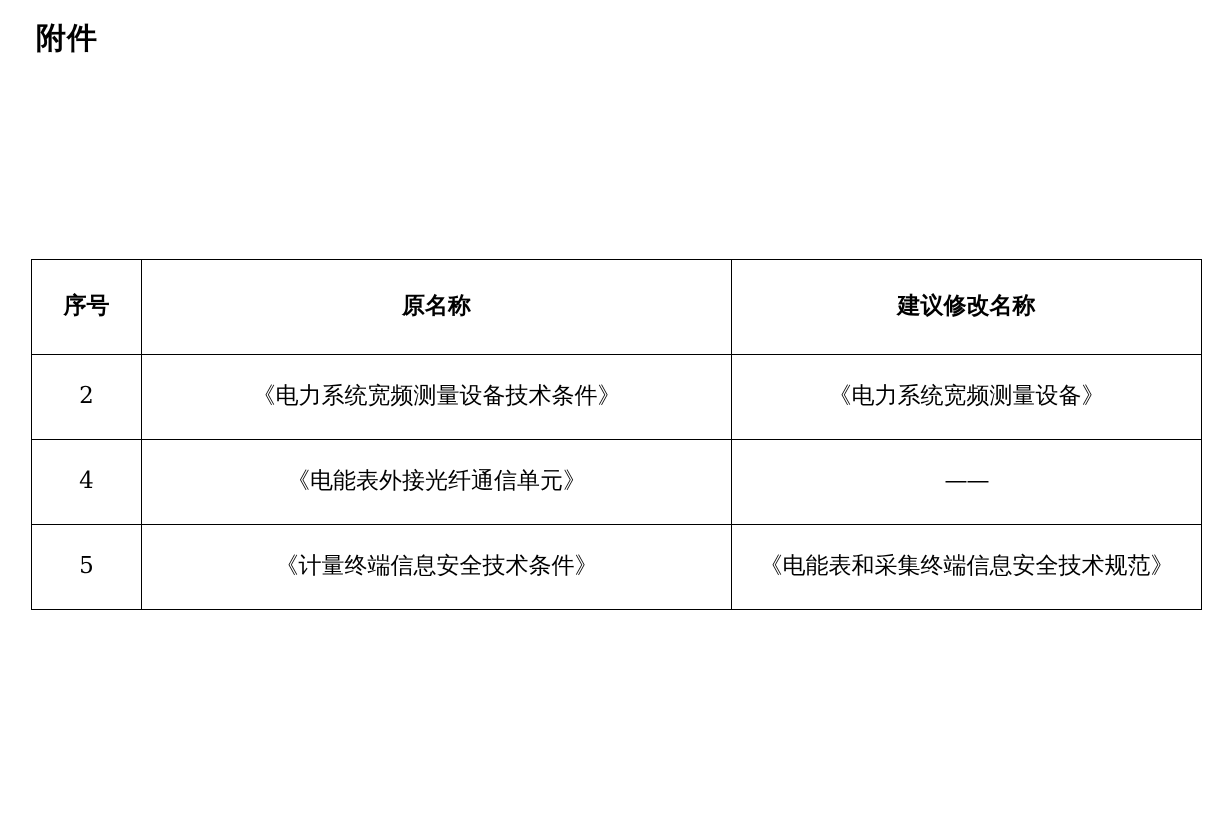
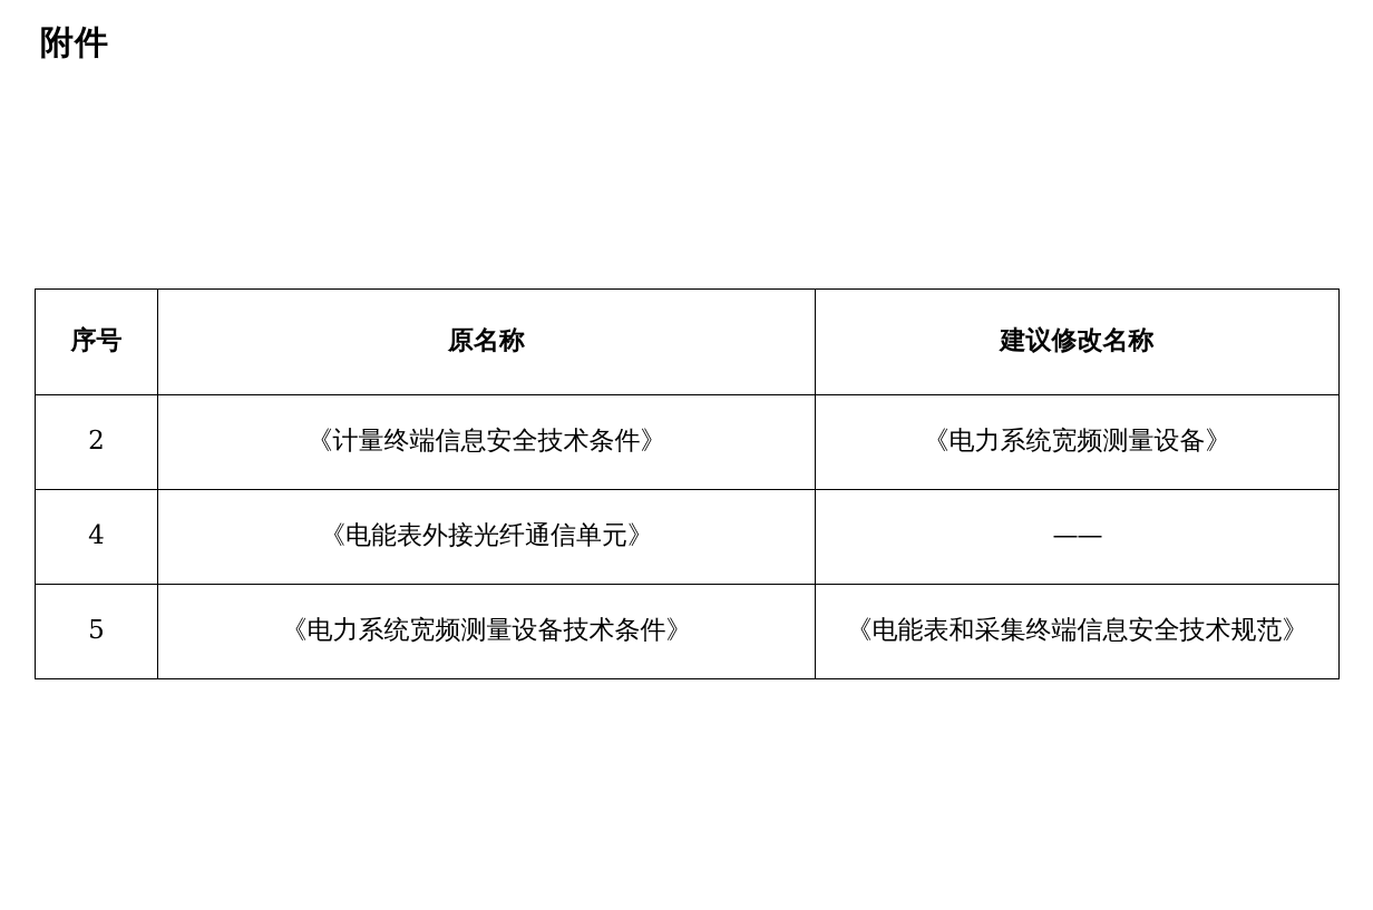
  附件
  序号	原名称	建议修改名称
- 2	《电力系统宽频测量设备技术条件》	《电力系统宽频测量设备》
+ 2	《计量终端信息安全技术条件》	《电力系统宽频测量设备》
  4	《电能表外接光纤通信单元》	——
- 5	《计量终端信息安全技术条件》	《电能表和采集终端信息安全技术规范》
+ 5	《电力系统宽频测量设备技术条件》	《电能表和采集终端信息安全技术规范》
